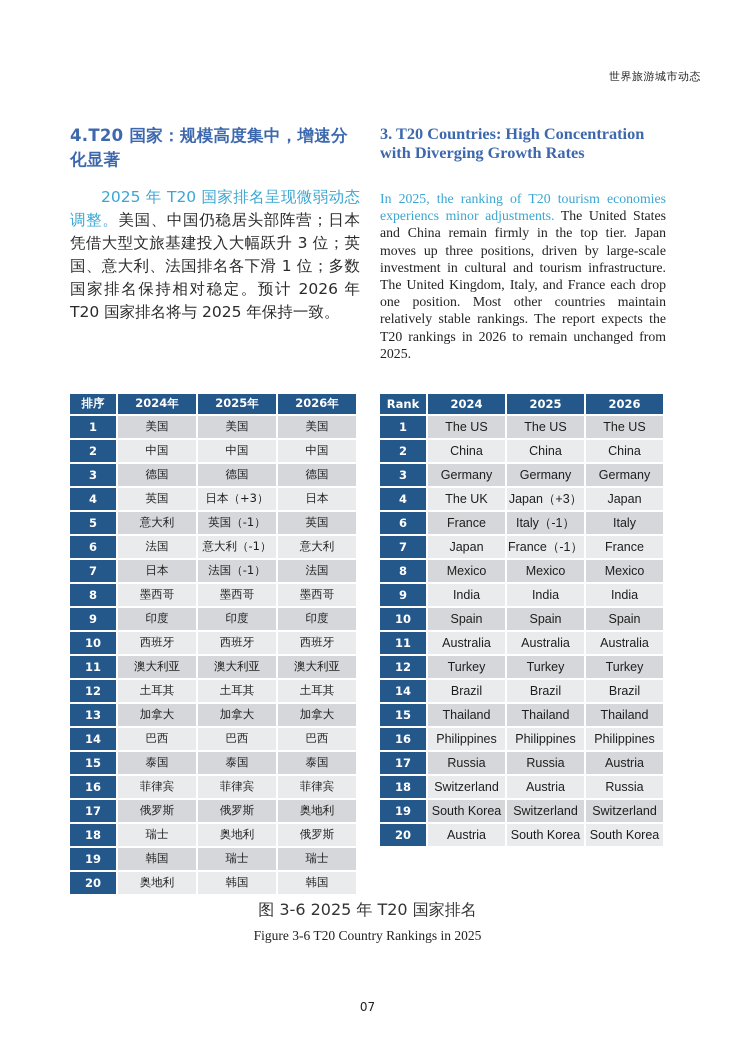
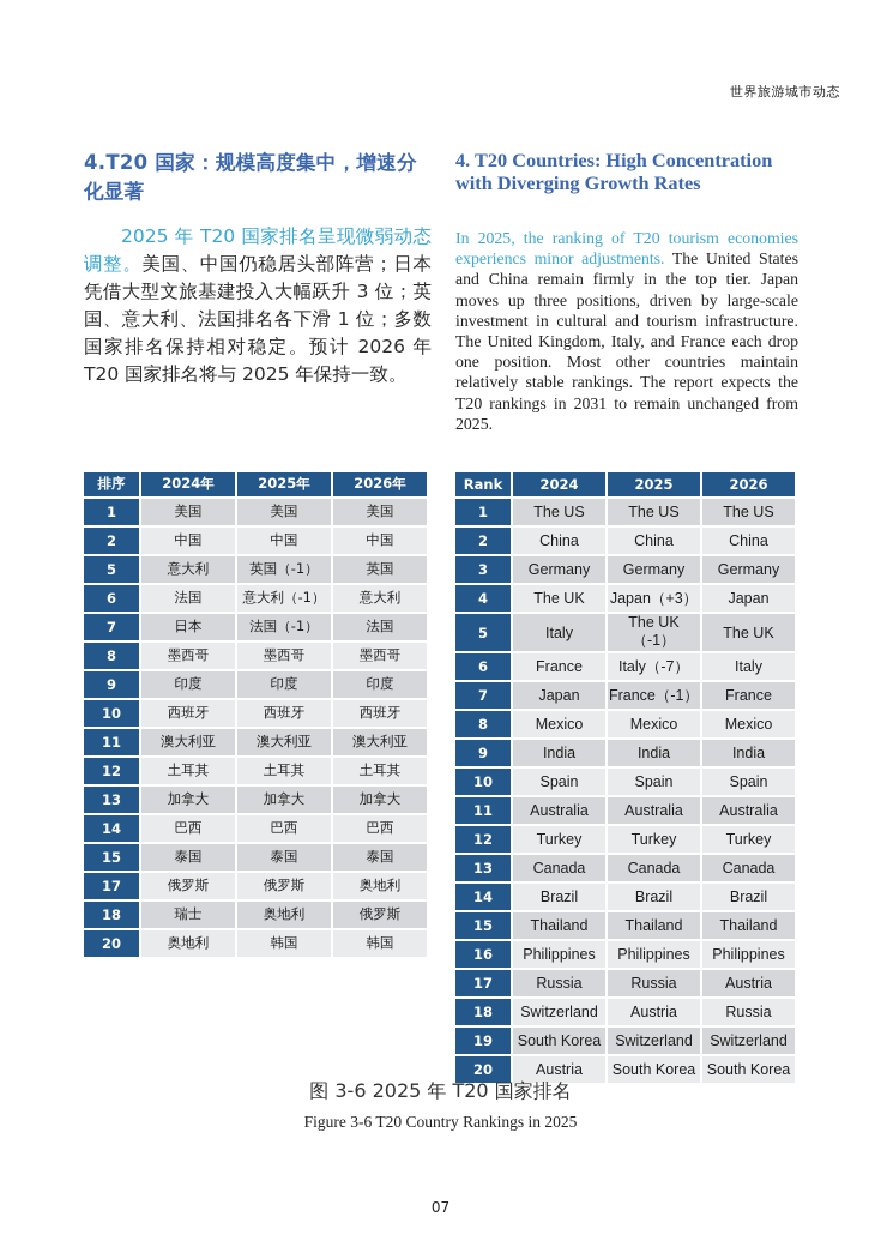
  世界旅游城市动态
  4.T20 国家：规模高度集中，增速分化显著
- 3. T20 Countries: High Concentration with Diverging Growth Rates
+ 4. T20 Countries: High Concentration with Diverging Growth Rates
  2025 年 T20 国家排名呈现微弱动态调整。美国、中国仍稳居头部阵营；日本凭借大型文旅基建投入大幅跃升 3 位；英国、意大利、法国排名各下滑 1 位；多数国家排名保持相对稳定。预计 2026 年 T20 国家排名将与 2025 年保持一致。
- In 2025, the ranking of T20 tourism economies experiencs minor adjustments. The United States and China remain firmly in the top tier. Japan moves up three positions, driven by large-scale investment in cultural and tourism infrastructure. The United Kingdom, Italy, and France each drop one position. Most other countries maintain relatively stable rankings. The report expects the T20 rankings in 2026 to remain unchanged from 2025.
+ In 2025, the ranking of T20 tourism economies experiencs minor adjustments. The United States and China remain firmly in the top tier. Japan moves up three positions, driven by large-scale investment in cultural and tourism infrastructure. The United Kingdom, Italy, and France each drop one position. Most other countries maintain relatively stable rankings. The report expects the T20 rankings in 2031 to remain unchanged from 2025.
  排序	2024年	2025年	2026年
  1	美国	美国	美国
  2	中国	中国	中国
- 3	德国	德国	德国
- 4	英国	日本（+3）	日本
  5	意大利	英国（-1）	英国
  6	法国	意大利（-1）	意大利
  7	日本	法国（-1）	法国
  8	墨西哥	墨西哥	墨西哥
  9	印度	印度	印度
  10	西班牙	西班牙	西班牙
  11	澳大利亚	澳大利亚	澳大利亚
  12	土耳其	土耳其	土耳其
  13	加拿大	加拿大	加拿大
  14	巴西	巴西	巴西
  15	泰国	泰国	泰国
- 16	菲律宾	菲律宾	菲律宾
  17	俄罗斯	俄罗斯	奥地利
  18	瑞士	奥地利	俄罗斯
- 19	韩国	瑞士	瑞士
  20	奥地利	韩国	韩国
  Rank	2024	2025	2026
  1	The US	The US	The US
  2	China	China	China
  3	Germany	Germany	Germany
  4	The UK	Japan（+3）	Japan
+ 5	Italy	The UK（-1）	The UK
- 6	France	Italy（-1）	Italy
+ 6	France	Italy（-7）	Italy
  7	Japan	France（-1）	France
  8	Mexico	Mexico	Mexico
  9	India	India	India
  10	Spain	Spain	Spain
  11	Australia	Australia	Australia
  12	Turkey	Turkey	Turkey
+ 13	Canada	Canada	Canada
  14	Brazil	Brazil	Brazil
  15	Thailand	Thailand	Thailand
  16	Philippines	Philippines	Philippines
  17	Russia	Russia	Austria
  18	Switzerland	Austria	Russia
  19	South Korea	Switzerland	Switzerland
  20	Austria	South Korea	South Korea
  图 3-6 2025 年 T20 国家排名
  Figure 3-6 T20 Country Rankings in 2025
  07
